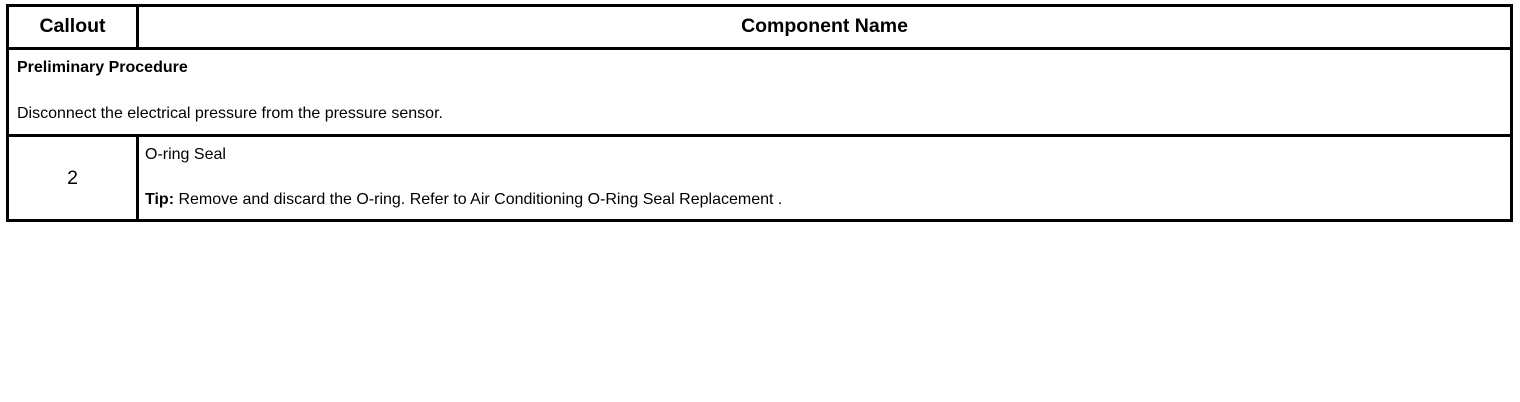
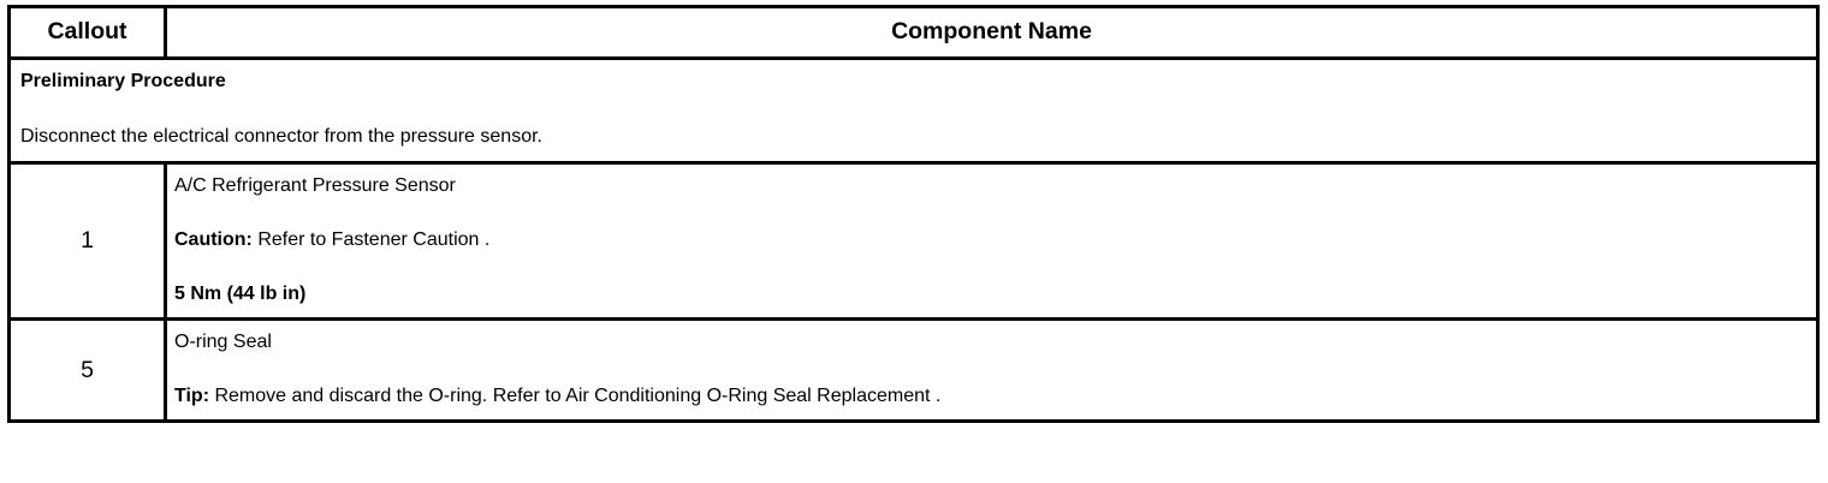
  Callout	Component Name
- Preliminary Procedure Disconnect the electrical pressure from the pressure sensor.
+ Preliminary Procedure Disconnect the electrical connector from the pressure sensor.
+ 1	A/C Refrigerant Pressure Sensor Caution: Refer to Fastener Caution . 5 Nm (44 lb in)
- 2	O-ring Seal Tip: Remove and discard the O-ring. Refer to Air Conditioning O-Ring Seal Replacement .
+ 5	O-ring Seal Tip: Remove and discard the O-ring. Refer to Air Conditioning O-Ring Seal Replacement .
